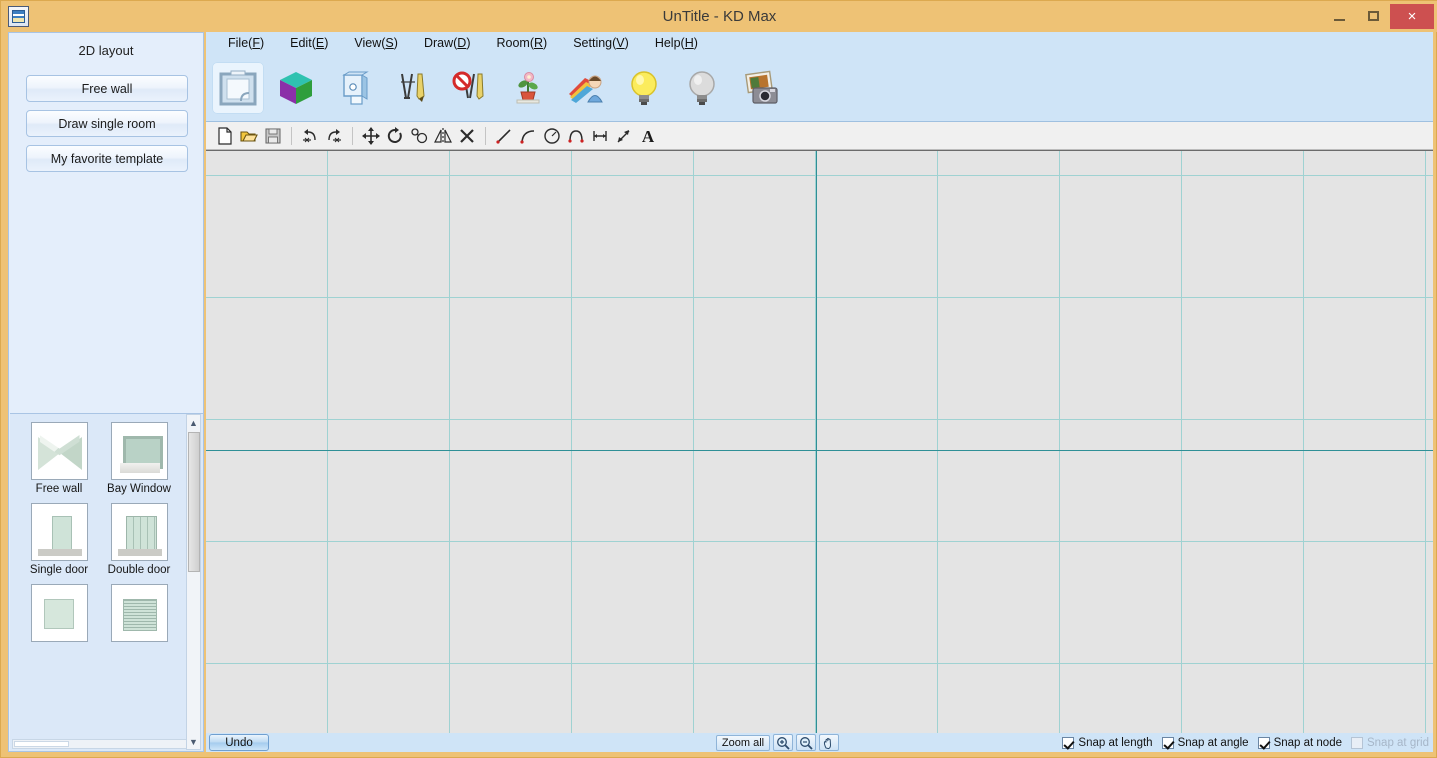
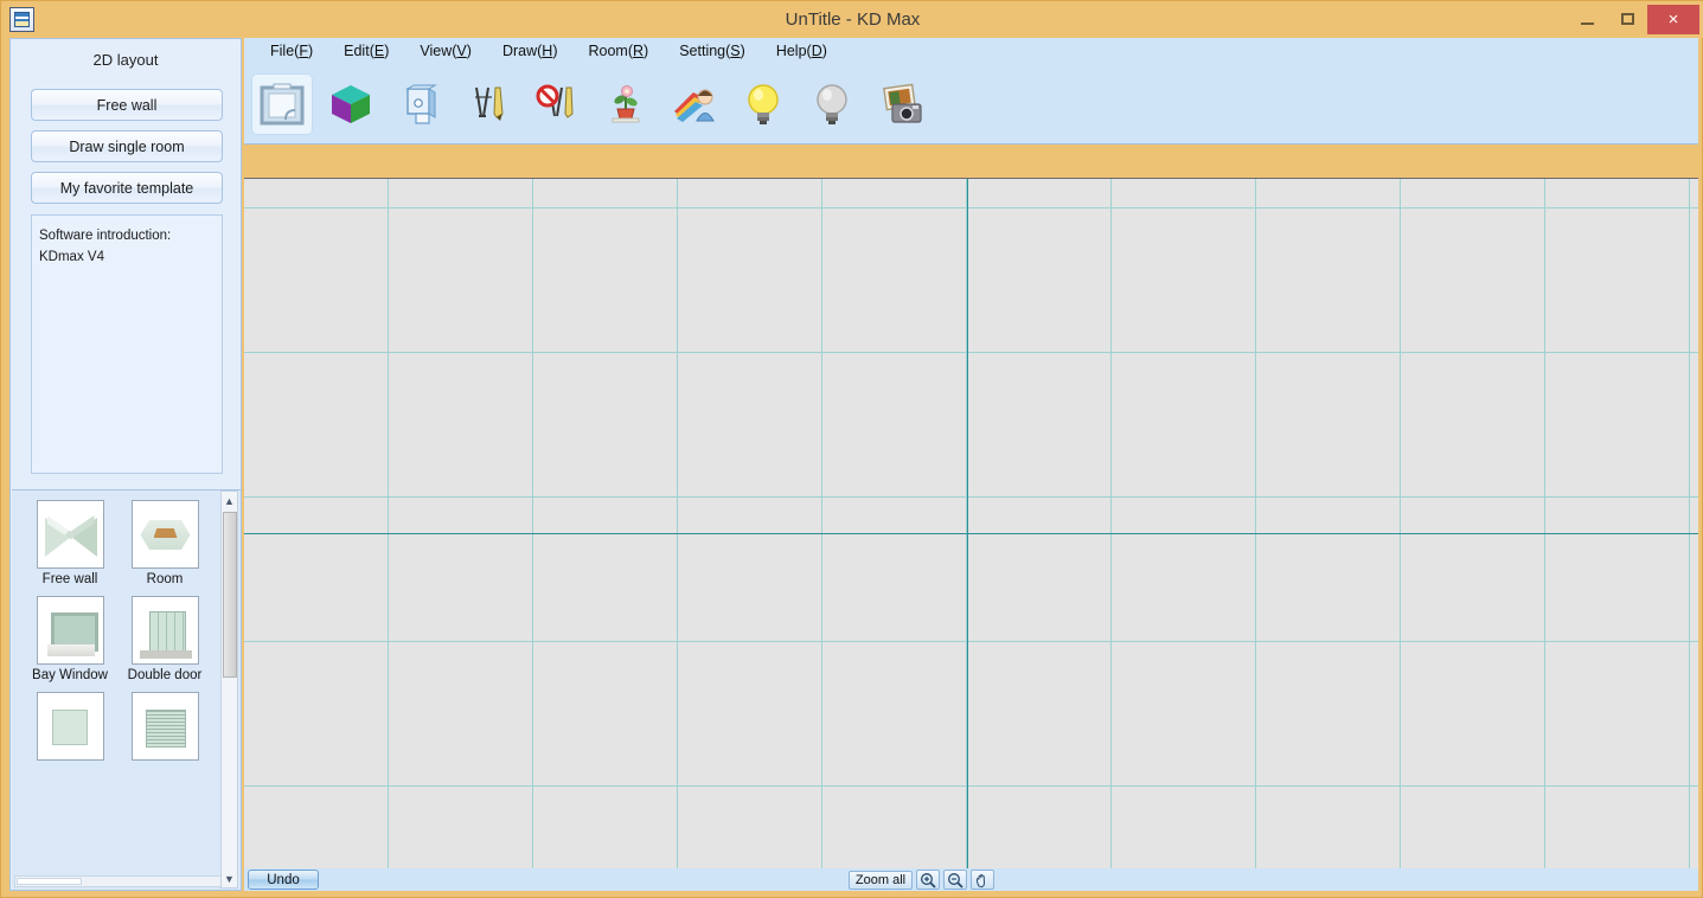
  UnTitle - KD Max
  ×
  2D layout
  Free wall
  Draw single room
  My favorite template
+ Software introduction:
+ KDmax V4
  Free wall
+ Room
  Bay Window
- Single door
  Double door
  ▲
  ▼
  File(F)
  Edit(E)
- View(S)
+ View(V)
- Draw(D)
+ Draw(H)
  Room(R)
- Setting(V)
+ Setting(S)
- Help(H)
+ Help(D)
- A
  Undo
  Zoom all
- Snap at length
- Snap at angle
- Snap at node
- Snap at grid
